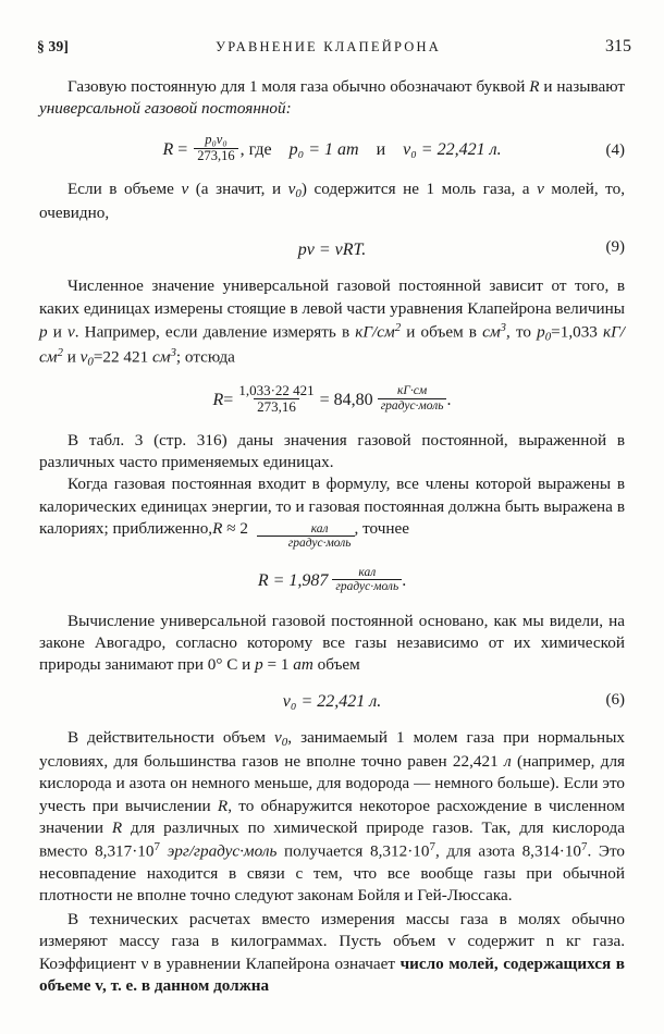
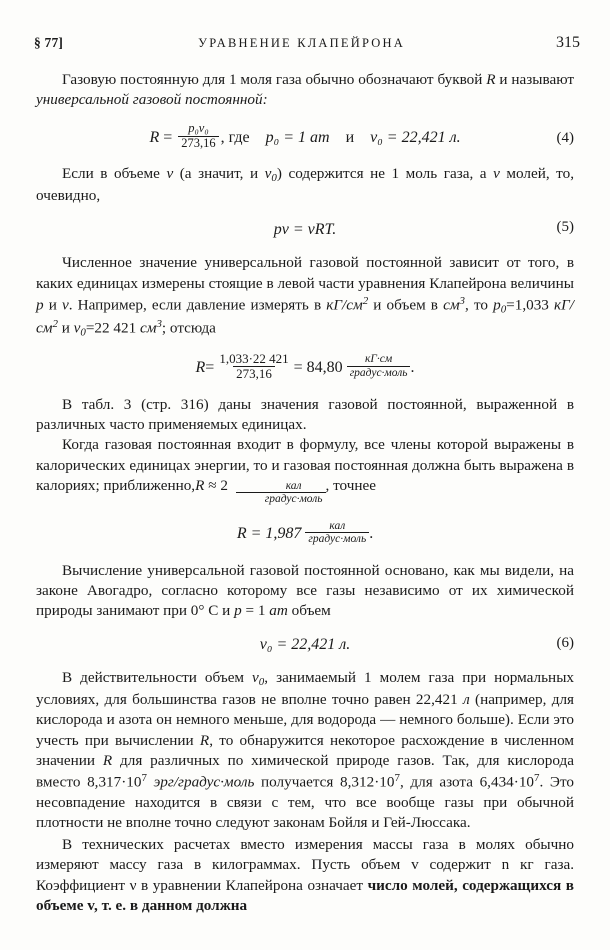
- § 39]
+ § 77]
  УРАВНЕНИЕ КЛАПЕЙРОНА
  315
  Газовую постоянную для 1 моля газа обычно обозначают буквой R и называют универсальной газовой постоянной:
  R
  =
  p₀v₀
  273,16
  , где
  p₀ = 1 ат
  и
  v₀ = 22,421 л.
  (4)
  Если в объеме v (а значит, и v0) содержится не 1 моль газа, а ν молей, то, очевидно,
  pv = νRT.
- (9)
+ (5)
  Численное значение универсальной газовой постоянной зависит от того, в каких единицах измерены стоящие в левой части уравнения Клапейрона величины p и v. Например, если давление измерять в кГ/см2 и объем в см3, то p0=1,033 кГ/см2 и v0=22 421 см3; отсюда
  R
  =
  1,033·22 421
  273,16
  = 84,80
  кГ·см
  градус·моль
  .
  В табл. 3 (стр. 316) даны значения газовой постоянной, выраженной в различных часто применяемых единицах.
  Когда газовая постоянная входит в формулу, все члены которой выражены в калорических единицах энергии, то и газовая постоянная должна быть выражена в калориях; приближенно,R ≈ 2
  кал
  градус·моль
  , точнее
  R = 1,987
  кал
  градус·моль
  .
  Вычисление универсальной газовой постоянной основано, как мы видели, на законе Авогадро, согласно которому все газы независимо от их химической природы занимают при 0° С и p = 1 ат объем
  v₀ = 22,421 л.
  (6)
- В действительности объем v0, занимаемый 1 молем газа при нормальных условиях, для большинства газов не вполне точно равен 22,421 л (например, для кислорода и азота он немного меньше, для водорода — немного больше). Если это учесть при вычислении R, то обнаружится некоторое расхождение в численном значении R для различных по химической природе газов. Так, для кислорода вместо 8,317·107 эрг/градус·моль получается 8,312·107, для азота 8,314·107. Это несовпадение находится в связи с тем, что все вообще газы при обычной плотности не вполне точно следуют законам Бойля и Гей-Люссака.
+ В действительности объем v0, занимаемый 1 молем газа при нормальных условиях, для большинства газов не вполне точно равен 22,421 л (например, для кислорода и азота он немного меньше, для водорода — немного больше). Если это учесть при вычислении R, то обнаружится некоторое расхождение в численном значении R для различных по химической природе газов. Так, для кислорода вместо 8,317·107 эрг/градус·моль получается 8,312·107, для азота 6,434·107. Это несовпадение находится в связи с тем, что все вообще газы при обычной плотности не вполне точно следуют законам Бойля и Гей-Люссака.
  В технических расчетах вместо измерения массы газа в молях обычно измеряют массу газа в килограммах. Пусть объем v содержит n кг газа. Коэффициент ν в уравнении Клапейрона означает число молей, содержащихся в объеме v, т. е. в данном должна
